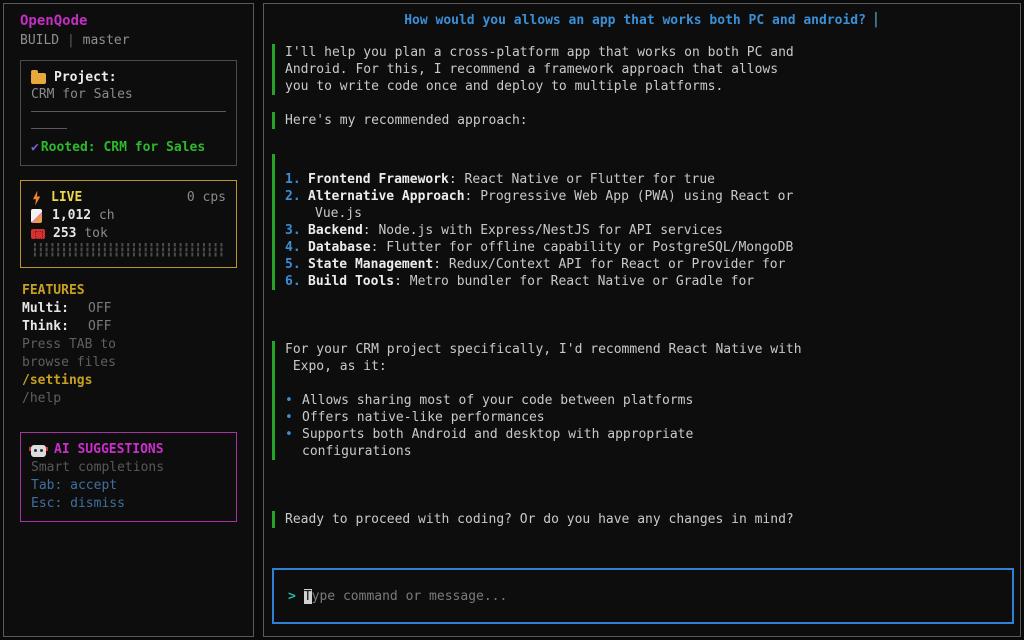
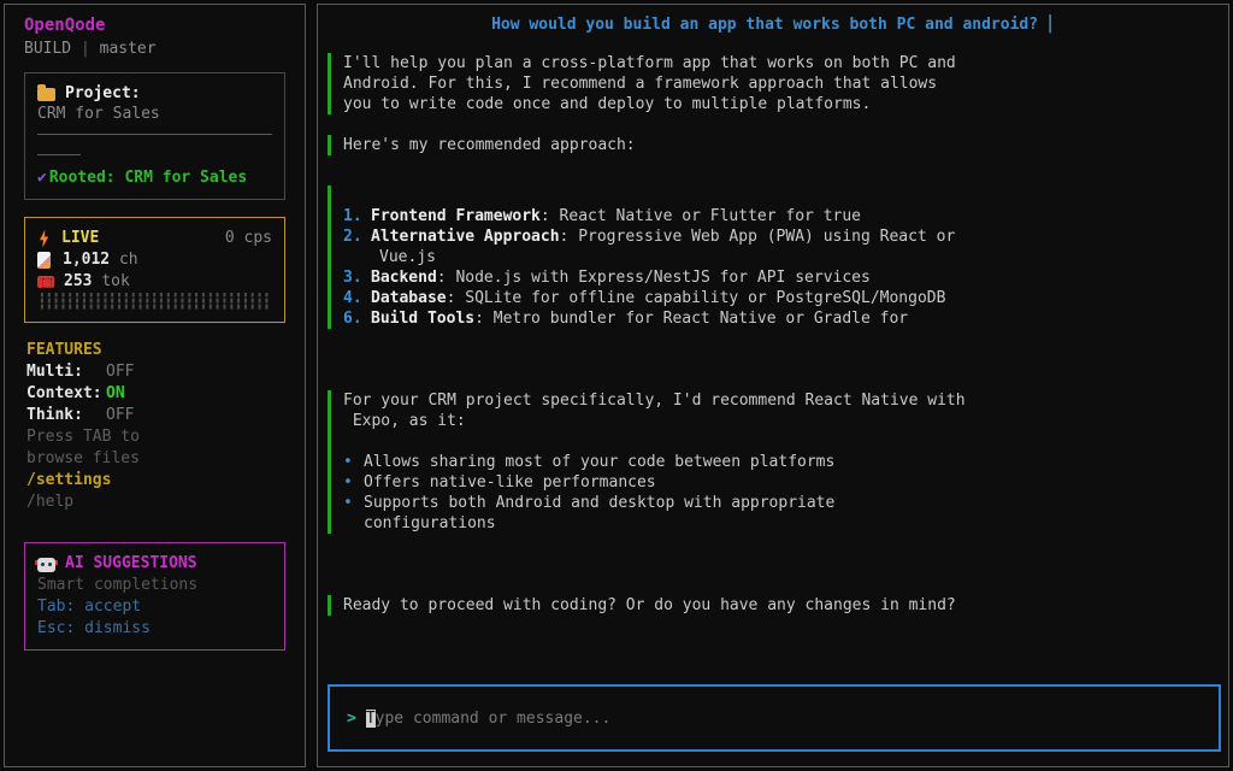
  OpenQode
  BUILD | master
  Project:
  CRM for Sales
  ✔ Rooted: CRM for Sales
  LIVE
  0 cps
  1,012
  ch
  253
  tok
  ┇┇┇┇┇┇┇┇┇┇┇┇┇┇┇┇┇┇┇┇┇┇┇┇┇┇┇┇┇┇┇┇┇
  FEATURES
  Multi: OFF
+ Context: ON
  Think: OFF
  Press TAB to
  browse files
  /settings
  /help
  AI SUGGESTIONS
  Smart completions
  Tab: accept
  Esc: dismiss
- How would you allows an app that works both PC and android? │
+ How would you build an app that works both PC and android? │
  I'll help you plan a cross-platform app that works on both PC and
  Android. For this, I recommend a framework approach that allows
  you to write code once and deploy to multiple platforms.
  Here's my recommended approach:
  1. Frontend Framework: React Native or Flutter for true
  2. Alternative Approach: Progressive Web App (PWA) using React or
  Vue.js
  3. Backend: Node.js with Express/NestJS for API services
- 4. Database: Flutter for offline capability or PostgreSQL/MongoDB
+ 4. Database: SQLite for offline capability or PostgreSQL/MongoDB
- 5. State Management: Redux/Context API for React or Provider for
  6. Build Tools: Metro bundler for React Native or Gradle for
  For your CRM project specifically, I'd recommend React Native with
  Expo, as it:
  • Allows sharing most of your code between platforms
  • Offers native-like performances
  • Supports both Android and desktop with appropriate
  configurations
  Ready to proceed with coding? Or do you have any changes in mind?
  >
  T
  ype command or message...
